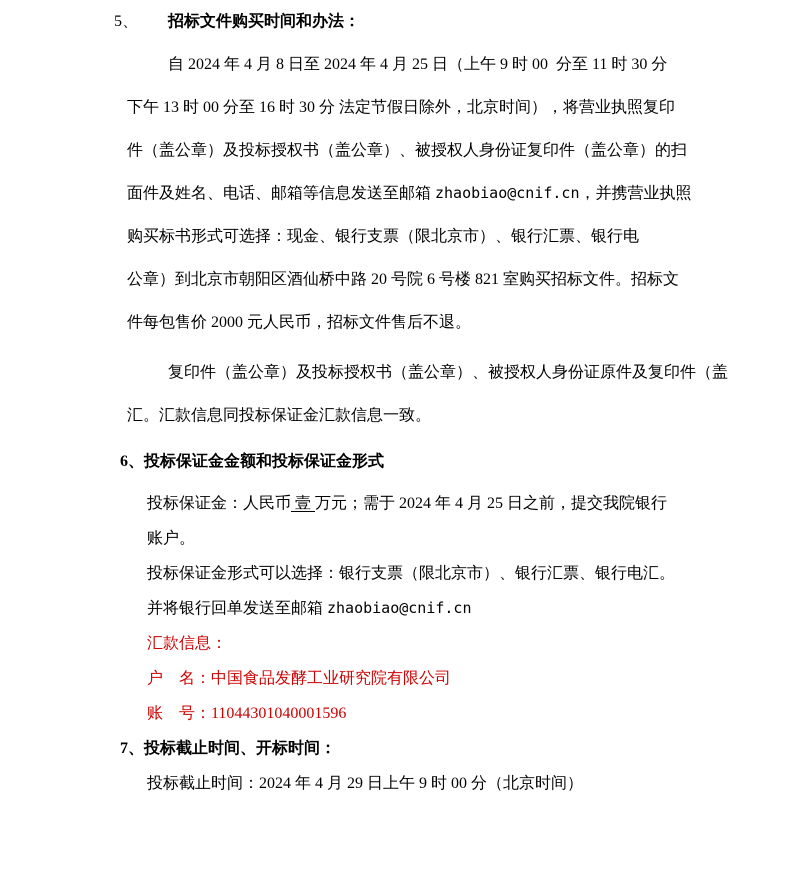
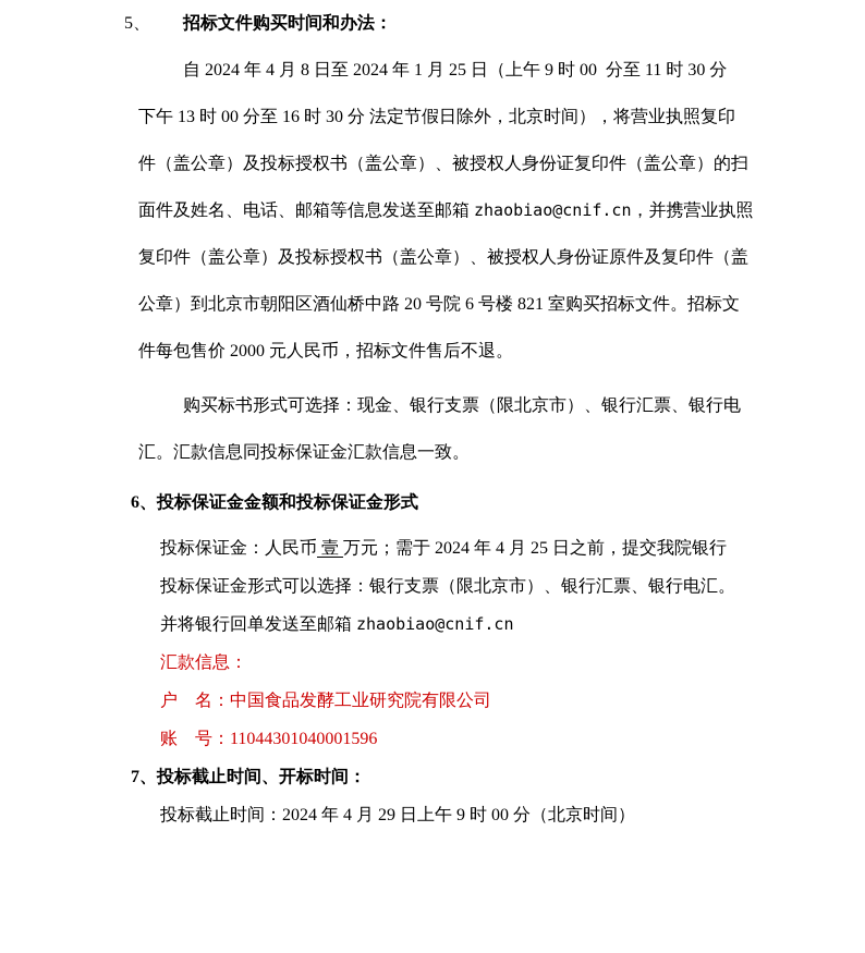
  5、 招标文件购买时间和办法：
- 自 2024 年 4 月 8 日至 2024 年 4 月 25 日（上午 9 时 00 分至 11 时 30 分
+ 自 2024 年 4 月 8 日至 2024 年 1 月 25 日（上午 9 时 00 分至 11 时 30 分
  下午 13 时 00 分至 16 时 30 分 法定节假日除外，北京时间），将营业执照复印
  件（盖公章）及投标授权书（盖公章）、被授权人身份证复印件（盖公章）的扫
  面件及姓名、电话、邮箱等信息发送至邮箱 zhaobiao@cnif.cn，并携营业执照
- 购买标书形式可选择：现金、银行支票（限北京市）、银行汇票、银行电
+ 复印件（盖公章）及投标授权书（盖公章）、被授权人身份证原件及复印件（盖
  公章）到北京市朝阳区酒仙桥中路 20 号院 6 号楼 821 室购买招标文件。招标文
  件每包售价 2000 元人民币，招标文件售后不退。
- 复印件（盖公章）及投标授权书（盖公章）、被授权人身份证原件及复印件（盖
+ 购买标书形式可选择：现金、银行支票（限北京市）、银行汇票、银行电
  汇。汇款信息同投标保证金汇款信息一致。
  6、投标保证金金额和投标保证金形式
  投标保证金：人民币 壹 万元；需于 2024 年 4 月 25 日之前，提交我院银行
- 账户。
  投标保证金形式可以选择：银行支票（限北京市）、银行汇票、银行电汇。
  并将银行回单发送至邮箱 zhaobiao@cnif.cn
  汇款信息：
  户 名：中国食品发酵工业研究院有限公司
  账 号：11044301040001596
  7、投标截止时间、开标时间：
  投标截止时间：2024 年 4 月 29 日上午 9 时 00 分（北京时间）
